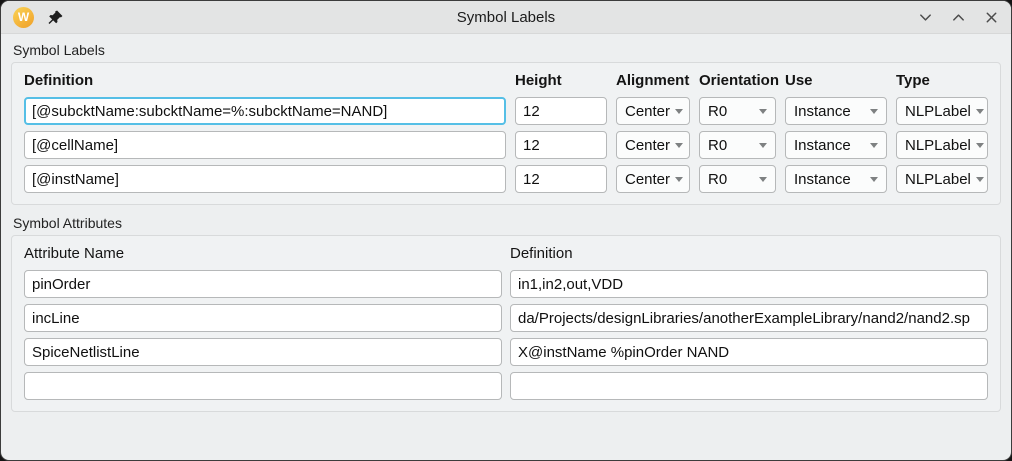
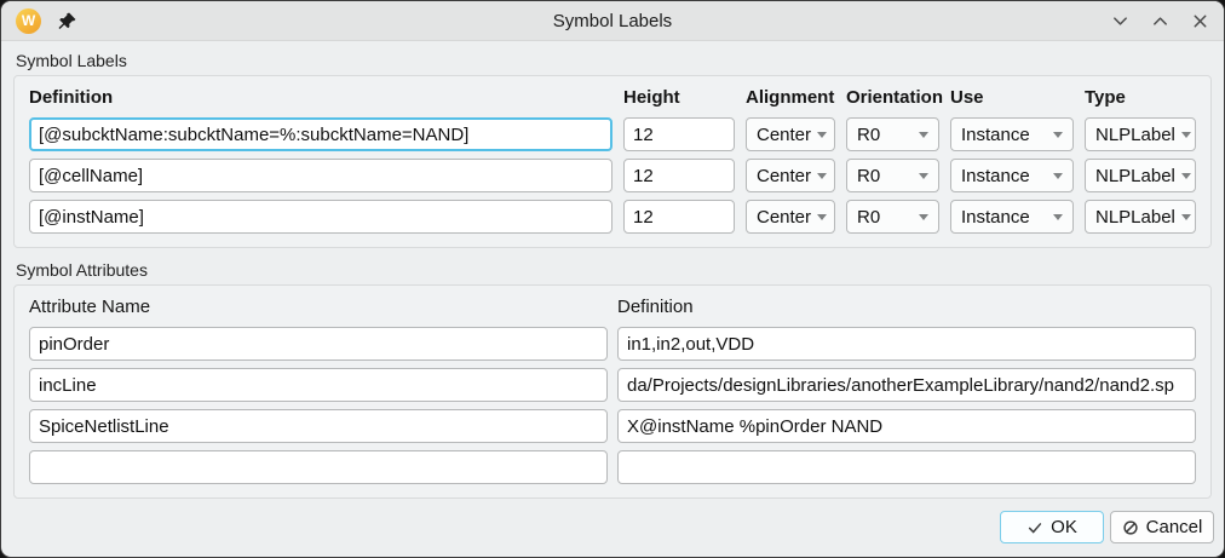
  W
  Symbol Labels
  Symbol Labels
  Definition
  Height
  Alignment
  Orientation
  Use
  Type
  [@subcktName:subcktName=%:subcktName=NAND]
  12
  Center
  R0
  Instance
  NLPLabel
  [@cellName]
  12
  Center
  R0
  Instance
  NLPLabel
  [@instName]
  12
  Center
  R0
  Instance
  NLPLabel
  Symbol Attributes
  Attribute Name
  Definition
  pinOrder
  in1,in2,out,VDD
  incLine
  da/Projects/designLibraries/anotherExampleLibrary/nand2/nand2.sp
  SpiceNetlistLine
  X@instName %pinOrder NAND
+ OK
+ Cancel
